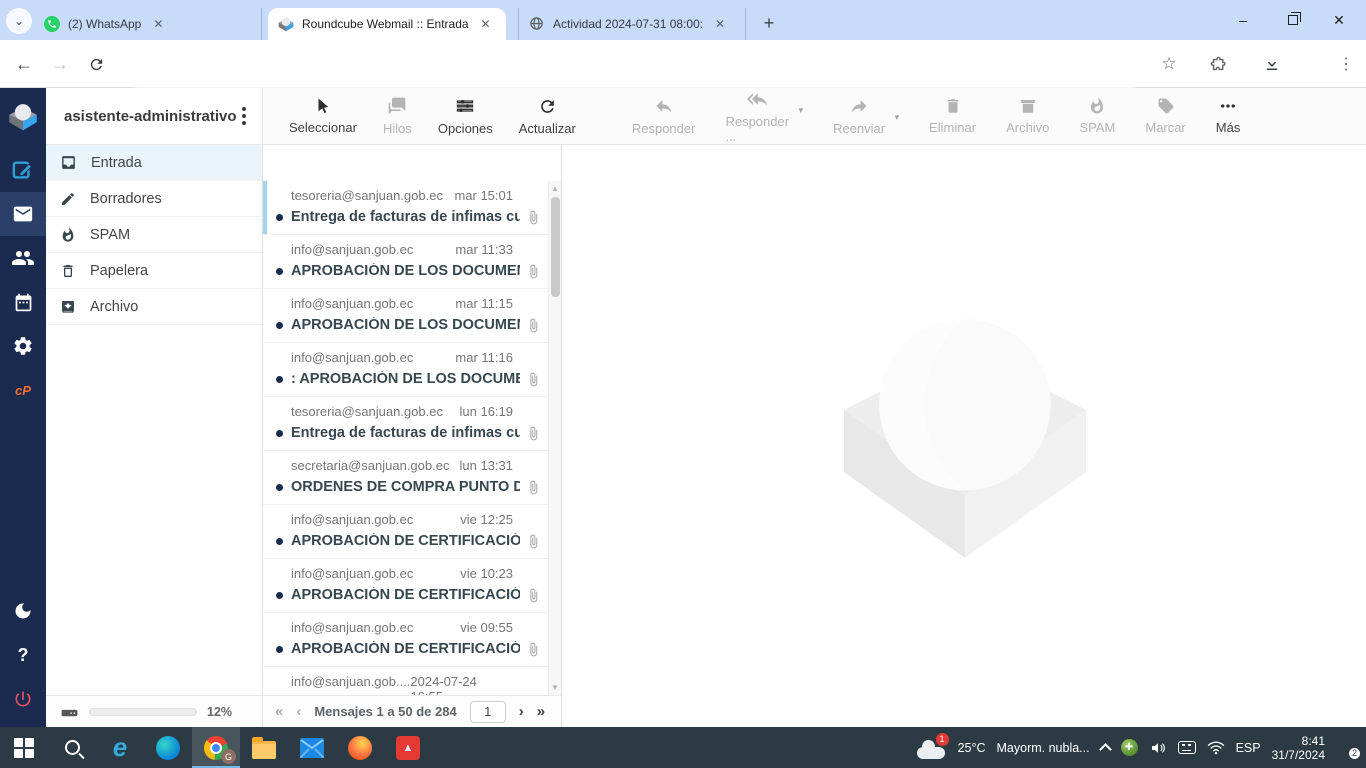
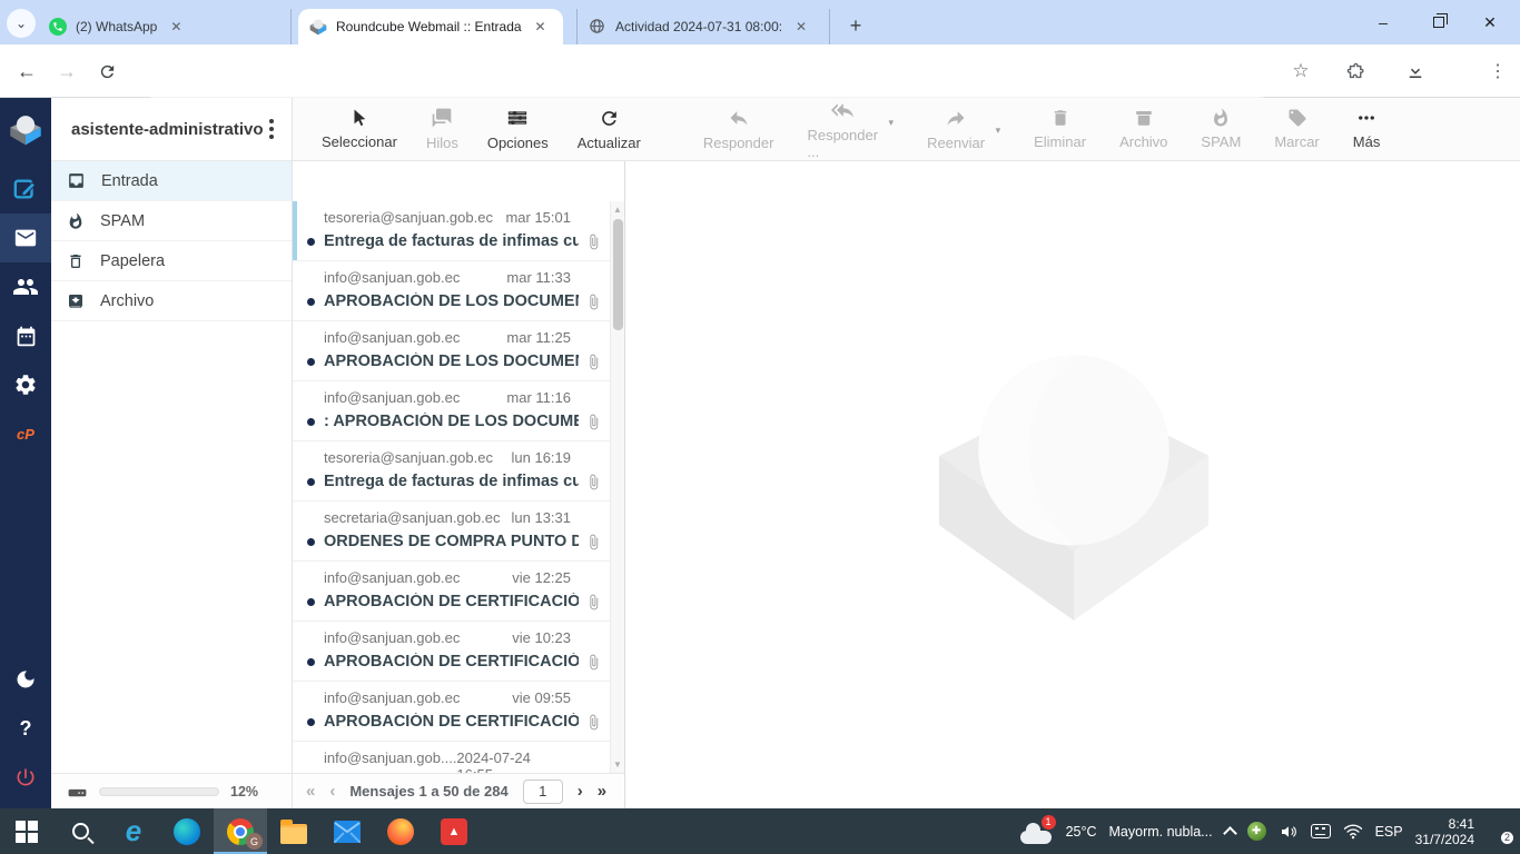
  ⌄
  (2) WhatsApp
  ✕
  Roundcube Webmail :: Entrada
  ✕
  Actividad 2024-07-31 08:00:
  ✕
  +
  –
  ✕
  ←
  →
  ☆
  ⋮
  cP
  ?
  asistente-administrativo
  Entrada
- Borradores
  SPAM
  Papelera
  Archivo
  12%
  Seleccionar
  Hilos
  Opciones
  Actualizar
  Responder
  Responder ...
  ▾
  Reenviar
  ▾
  Eliminar
  Archivo
  SPAM
  Marcar
  Más
  tesoreria@sanjuan.gob.ec
  mar 15:01
  Entrega de facturas de infimas cu
  info@sanjuan.gob.ec
  mar 11:33
  APROBACIÓN DE LOS DOCUME
  info@sanjuan.gob.ec
- mar 11:15
+ mar 11:25
  APROBACIÓN DE LOS DOCUME
  info@sanjuan.gob.ec
  mar 11:16
  : APROBACIÓN DE LOS DOCUM
  tesoreria@sanjuan.gob.ec
  lun 16:19
  Entrega de facturas de infimas cu
  secretaria@sanjuan.gob.ec
  lun 13:31
  ORDENES DE COMPRA PUNTO D
  info@sanjuan.gob.ec
  vie 12:25
  APROBACIÓN DE CERTIFICACIÓ
  info@sanjuan.gob.ec
  vie 10:23
  APROBACIÓN DE CERTIFICACIÓ
  info@sanjuan.gob.ec
  vie 09:55
  APROBACIÓN DE CERTIFICACIÓ
  info@sanjuan.gob....
  ▲
  ▼
  «
  ‹
  Mensajes 1 a 50 de 284
  1
  ›
  »
  e
  G
  ▲
  1
  25°C
  Mayorm. nubla...
  ✚
  ESP
  8:41
  31/7/2024
  2
